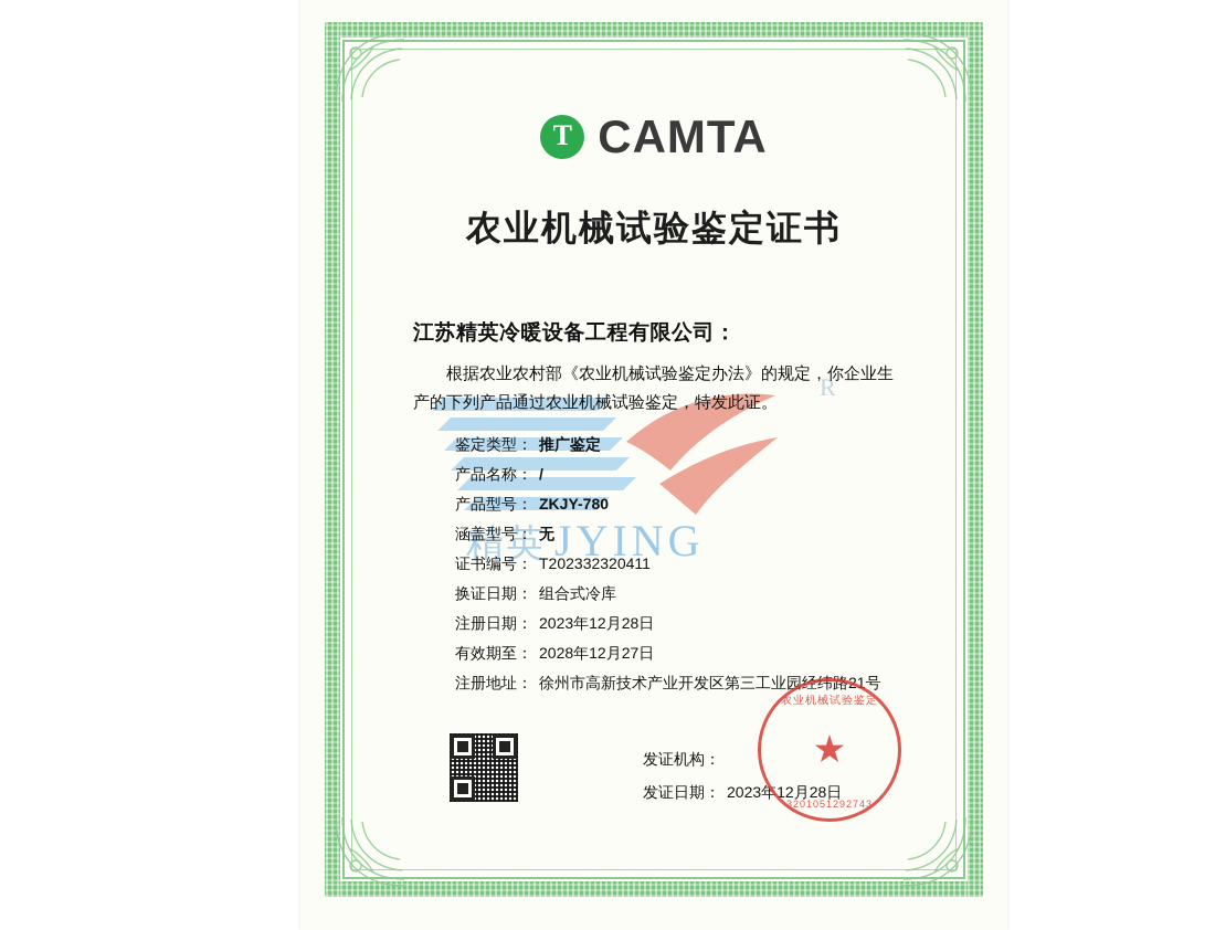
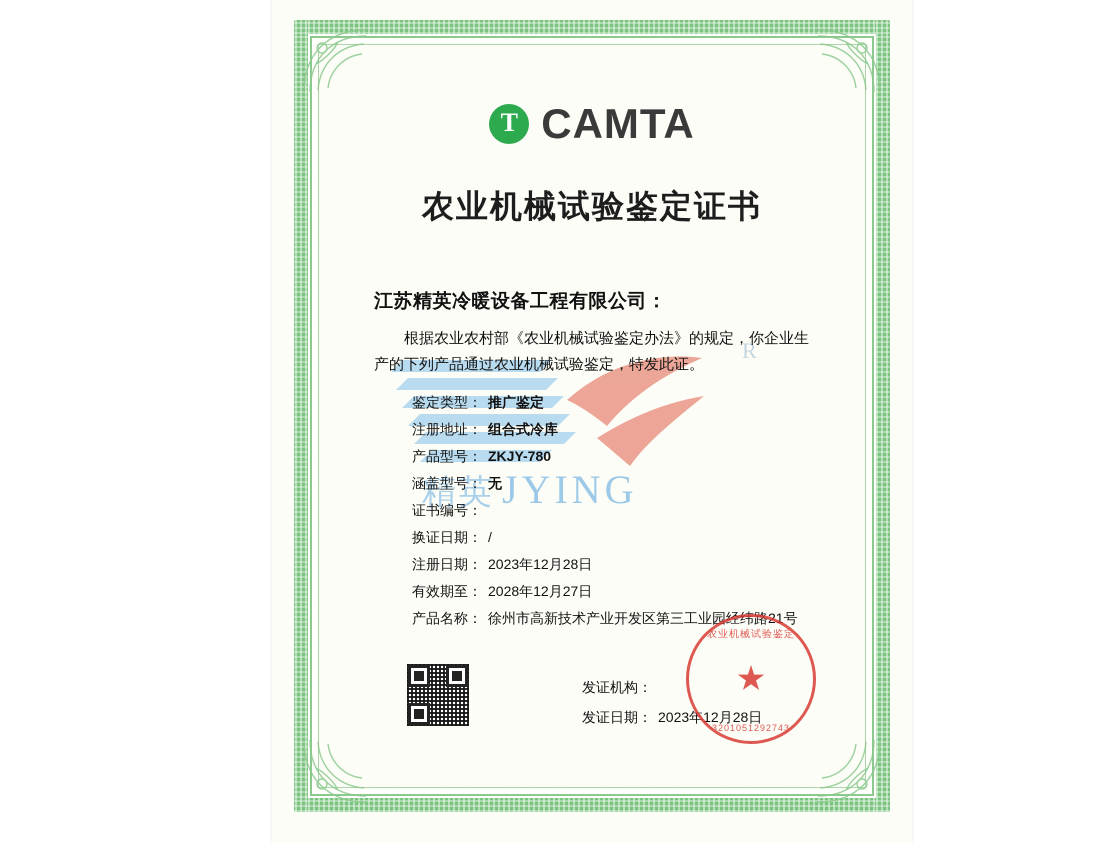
  R
  精英
  JYING
  T
  CAMTA
  农业机械试验鉴定证书
  江苏精英冷暖设备工程有限公司：
  根据农业农村部《农业机械试验鉴定办法》的规定，你企业生产的下列产品通过农业机械试验鉴定，特发此证。
  鉴定类型：
  推广鉴定
- 产品名称：
+ 注册地址：
- /
+ 组合式冷库
  产品型号：
  ZKJY-780
  涵盖型号：
  无
  证书编号：
- T202332320411
  换证日期：
- 组合式冷库
+ /
  注册日期：
  2023年12月28日
  有效期至：
  2028年12月27日
- 注册地址：
+ 产品名称：
  徐州市高新技术产业开发区第三工业园经纬路21号
  发证机构：
  发证日期：
  2023年12月28日
  农业机械试验鉴定
  ★
  3201051292743
